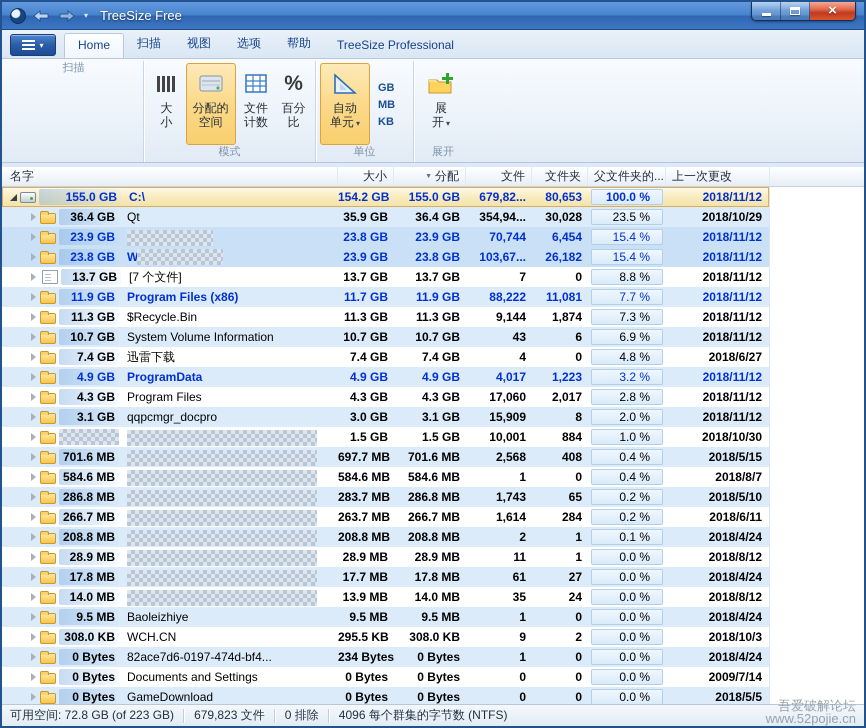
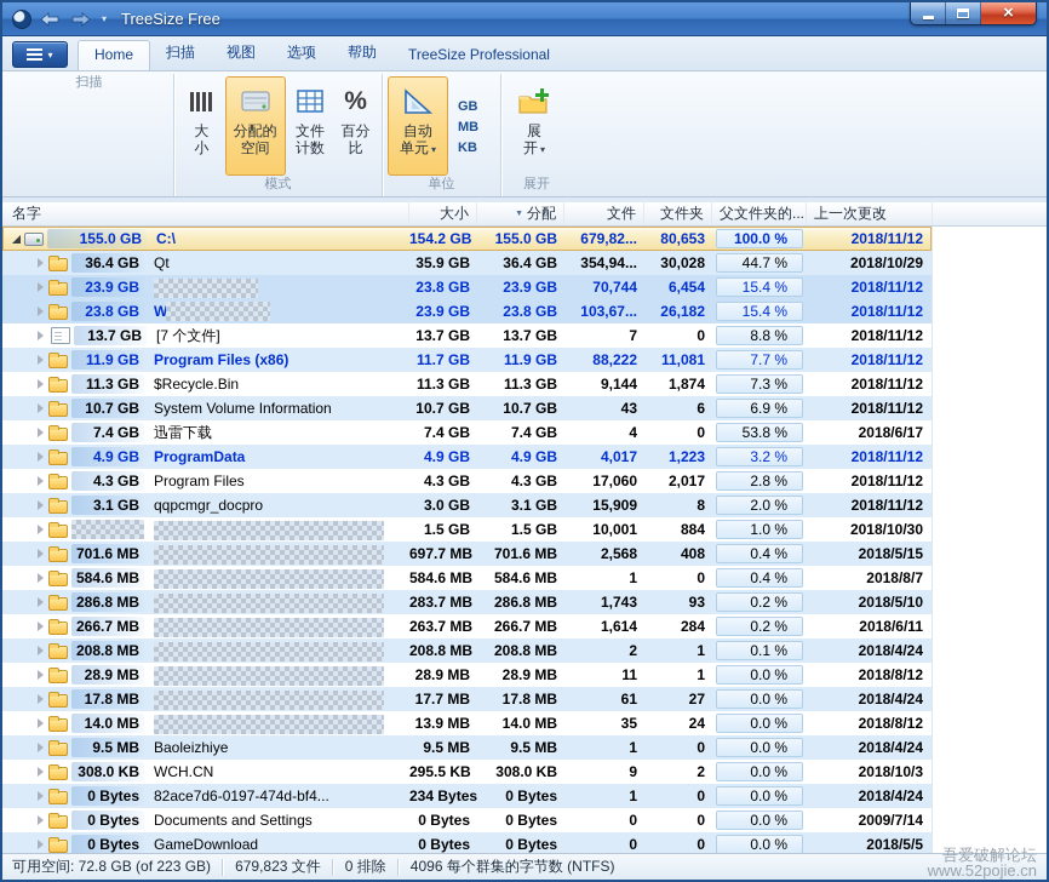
  TreeSize Free
  Home
  扫描
  视图
  选项
  帮助
  TreeSize Professional
  扫描
  大
  小
  分配的
  空间
  文件
  计数
  百分
  比
  模式
  自动
  单元
  GB
  MB
  KB
  单位
  展
  开
  展开
  名字
  大小
  分配
  文件
  文件夹
  父文件夹的...
  上一次更改
  155.0 GB
  C:\
  154.2 GB
  155.0 GB
  679,82...
  80,653
  100.0 %
  2018/11/12
  36.4 GB
  Qt
  35.9 GB
  36.4 GB
  354,94...
  30,028
- 23.5 %
+ 44.7 %
  2018/10/29
  23.9 GB
  23.8 GB
  23.9 GB
  70,744
  6,454
  15.4 %
  2018/11/12
  23.8 GB
  23.9 GB
  23.8 GB
  103,67...
  26,182
  15.4 %
  2018/11/12
  13.7 GB
  [7 个文件]
  13.7 GB
  13.7 GB
  7
  0
  8.8 %
  2018/11/12
  11.9 GB
  Program Files (x86)
  11.7 GB
  11.9 GB
  88,222
  11,081
  7.7 %
  2018/11/12
  11.3 GB
  $Recycle.Bin
  11.3 GB
  11.3 GB
  9,144
  1,874
  7.3 %
  2018/11/12
  10.7 GB
  System Volume Information
  10.7 GB
  10.7 GB
  43
  6
  6.9 %
  2018/11/12
  7.4 GB
  迅雷下载
  7.4 GB
  7.4 GB
  4
  0
- 4.8 %
+ 53.8 %
- 2018/6/27
+ 2018/6/17
  4.9 GB
  ProgramData
  4.9 GB
  4.9 GB
  4,017
  1,223
  3.2 %
  2018/11/12
  4.3 GB
  Program Files
  4.3 GB
  4.3 GB
  17,060
  2,017
  2.8 %
  2018/11/12
  3.1 GB
  qqpcmgr_docpro
  3.0 GB
  3.1 GB
  15,909
  8
  2.0 %
  2018/11/12
  1.5 GB
  1.5 GB
  10,001
  884
  1.0 %
  2018/10/30
  701.6 MB
  697.7 MB
  701.6 MB
  2,568
  408
  0.4 %
  2018/5/15
  584.6 MB
  584.6 MB
  584.6 MB
  1
  0
  0.4 %
  2018/8/7
  286.8 MB
  283.7 MB
  286.8 MB
  1,743
- 65
+ 93
  0.2 %
  2018/5/10
  266.7 MB
  263.7 MB
  266.7 MB
  1,614
  284
  0.2 %
  2018/6/11
  208.8 MB
  208.8 MB
  208.8 MB
  2
  1
  0.1 %
  2018/4/24
  28.9 MB
  28.9 MB
  28.9 MB
  11
  1
  0.0 %
  2018/8/12
  17.8 MB
  17.7 MB
  17.8 MB
  61
  27
  0.0 %
  2018/4/24
  14.0 MB
  13.9 MB
  14.0 MB
  35
  24
  0.0 %
  2018/8/12
  9.5 MB
  Baoleizhiye
  9.5 MB
  9.5 MB
  1
  0
  0.0 %
  2018/4/24
  308.0 KB
  WCH.CN
  295.5 KB
  308.0 KB
  9
  2
  0.0 %
  2018/10/3
  0 Bytes
  82ace7d6-0197-474d-bf4...
  234 Bytes
  0 Bytes
  1
  0
  0.0 %
  2018/4/24
  0 Bytes
  Documents and Settings
  0 Bytes
  0 Bytes
  0
  0
  0.0 %
  2009/7/14
  0 Bytes
  GameDownload
  0 Bytes
  0 Bytes
  0
  0
  0.0 %
  2018/5/5
  可用空间: 72.8 GB (of 223 GB)
  679,823 文件
  0 排除
  4096 每个群集的字节数 (NTFS)
  吾爱破解论坛
  www.52pojie.cn
